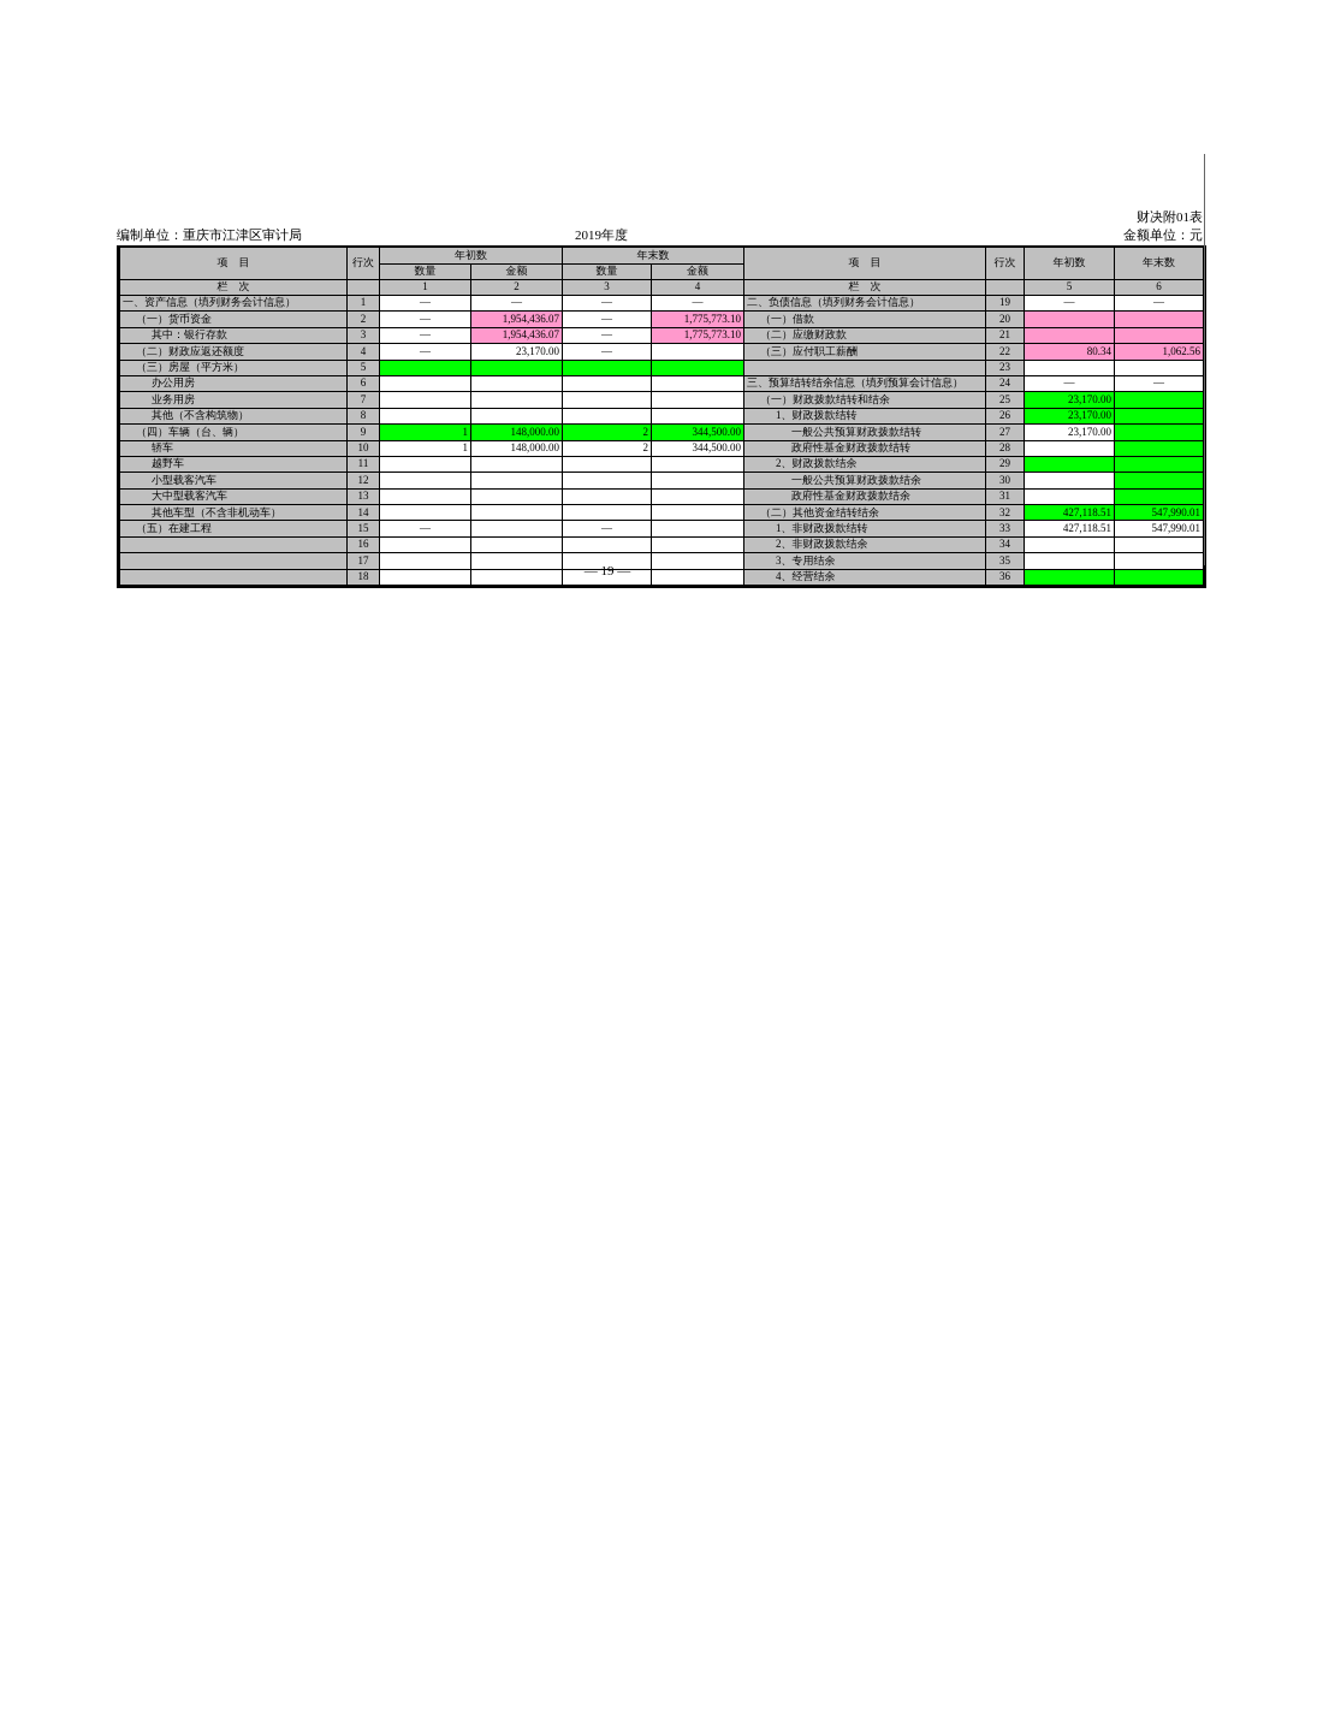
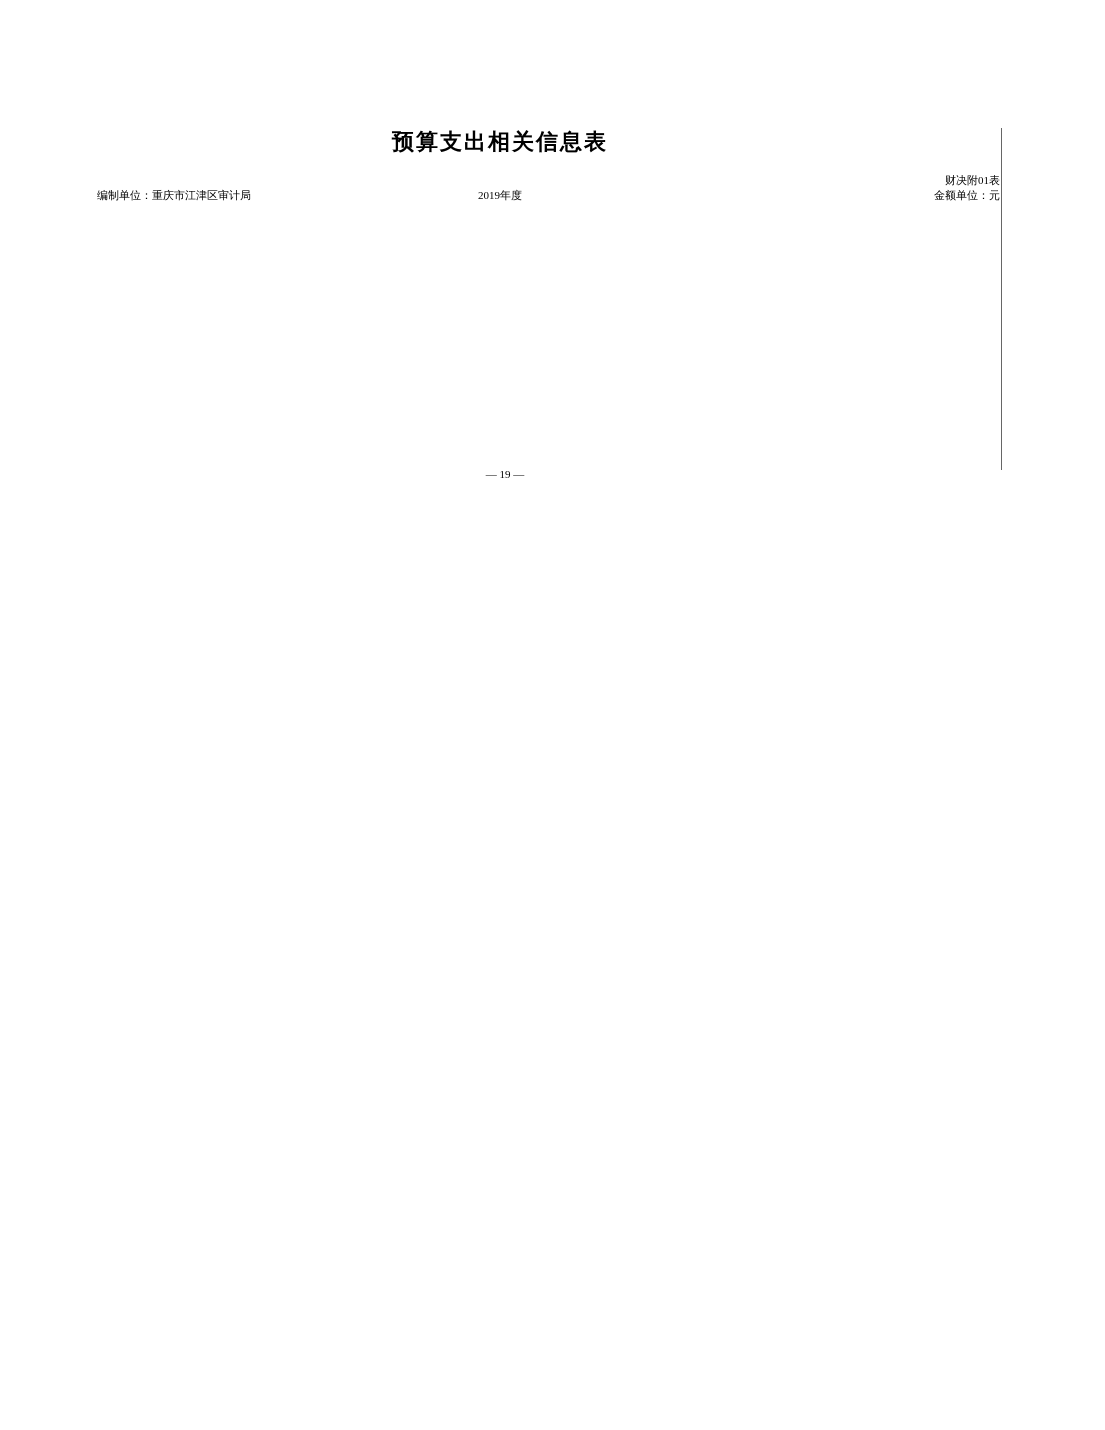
+ 预算支出相关信息表
  财决附01表
  编制单位：重庆市江津区审计局
  2019年度
  金额单位：元
- 项 目	行次	年初数	年末数	项 目	行次	年初数	年末数
- 数量	金额	数量	金额
- 栏 次		1	2	3	4	栏 次		5	6
- 一、资产信息（填列财务会计信息）	1	—	—	—	—	二、负债信息（填列财务会计信息）	19	—	—
- （一）货币资金	2	—	1,954,436.07	—	1,775,773.10	（一）借款	20
- 其中：银行存款	3	—	1,954,436.07	—	1,775,773.10	（二）应缴财政款	21
- （二）财政应返还额度	4	—	23,170.00	—		（三）应付职工薪酬	22	80.34	1,062.56
- （三）房屋（平方米）	5						23
- 办公用房	6					三、预算结转结余信息（填列预算会计信息）	24	—	—
- 业务用房	7					（一）财政拨款结转和结余	25	23,170.00
- 其他（不含构筑物）	8					1、财政拨款结转	26	23,170.00
- （四）车辆（台、辆）	9	1	148,000.00	2	344,500.00	一般公共预算财政拨款结转	27	23,170.00
- 轿车	10	1	148,000.00	2	344,500.00	政府性基金财政拨款结转	28
- 越野车	11					2、财政拨款结余	29
- 小型载客汽车	12					一般公共预算财政拨款结余	30
- 大中型载客汽车	13					政府性基金财政拨款结余	31
- 其他车型（不含非机动车）	14					（二）其他资金结转结余	32	427,118.51	547,990.01
- （五）在建工程	15	—		—		1、非财政拨款结转	33	427,118.51	547,990.01
- 	16					2、非财政拨款结余	34
- 	17					3、专用结余	35
- 	18					4、经营结余	36
  — 19 —
